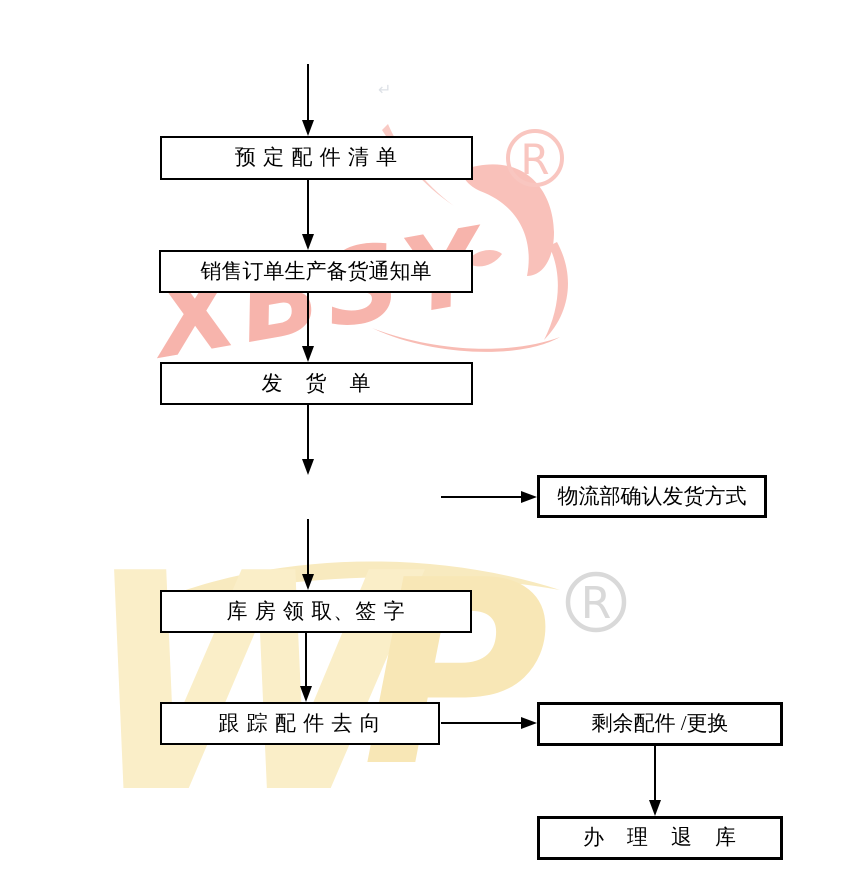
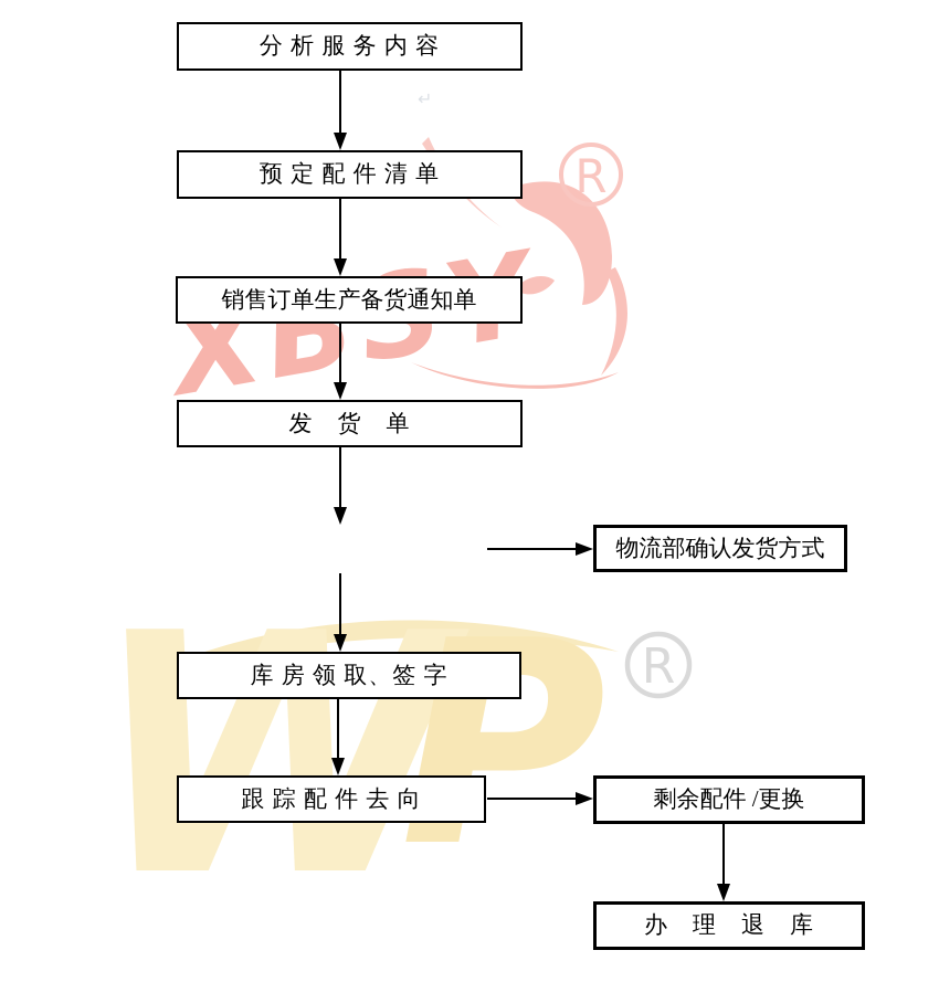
  W
  P
  R
  R
  ↵
+ 分 析 服 务 内 容
  预 定 配 件 清 单
  销售订单生产备货通知单
  发 货 单
  物流部确认发货方式
  库 房 领 取、签 字
  跟 踪 配 件 去 向
  剩余配件 /更换
  办 理 退 库
